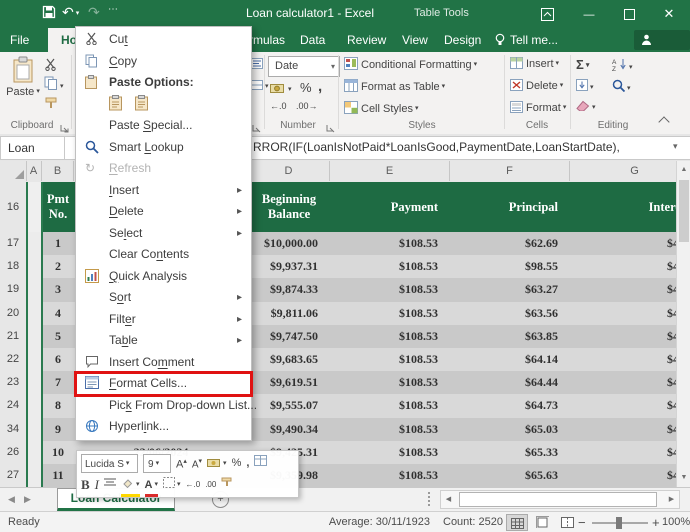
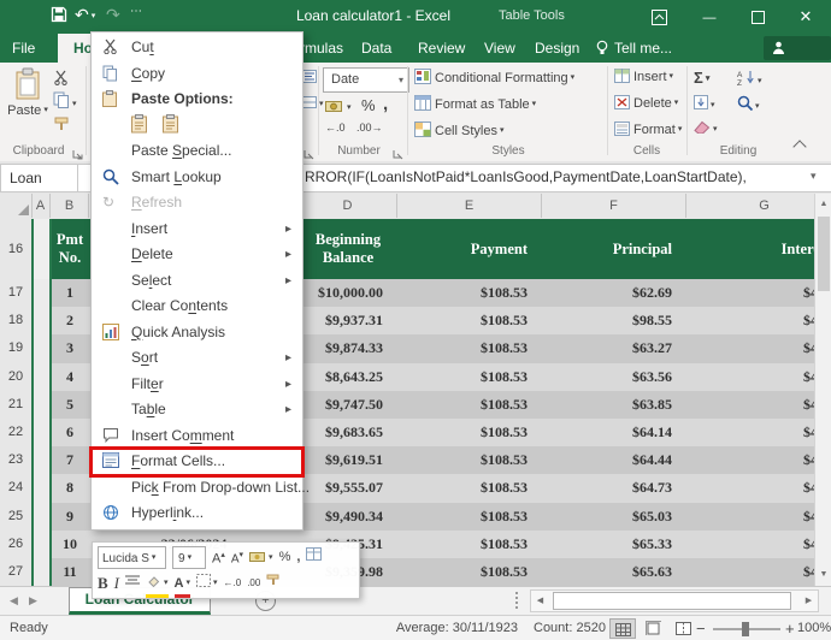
  ↶
  ↷
  ⋯
  Loan calculator1 - Excel
  Table Tools
  File
  Data
  Review
  View
  Design
  Tell me...
  Paste
  Clipboard
  Date
  %
  ,
  ←.0
  .00→
  Number
  Conditional Formatting
  Format as Table
  Cell Styles
  Styles
  Insert
  Delete
  Format
  Cells
  Σ
  Editing
  Loan
  RROR(IF(LoanIsNotPaid*LoanIsGood,PaymentDate,LoanStartDate),
  A
  B
  D
  E
  F
  G
  16
  17
  18
  19
  20
  21
  22
  23
  24
- 34
+ 25
  26
  27
  Pmt No.
  Beginning Balance
  Payment
  Principal
  1
  $10,000.00
  $108.53
  $62.69
  2
  $9,937.31
  $108.53
  $98.55
  3
  $9,874.33
  $108.53
  $63.27
  4
- $9,811.06
+ $8,643.25
  $108.53
  $63.56
  5
  $9,747.50
  $108.53
  $63.85
  6
  $9,683.65
  $108.53
  $64.14
  7
  $9,619.51
  $108.53
  $64.44
  8
  $9,555.07
  $108.53
  $64.73
  9
  $9,490.34
  $108.53
  $65.03
  10
  $108.53
  $65.33
  11
  $108.53
  $65.63
  Cut
  Copy
  Paste Options:
  Paste Special...
  Smart Lookup
  ↻
  Refresh
  Insert
  Delete
  Select
  Clear Contents
  Quick Analysis
  Sort
  Filter
  Table
  Insert Comment
  Format Cells...
  Pick From Drop-down List...
  Hyperlink...
  Lucida S
  9
  %
  ,
  B
  I
  A
  ←.0
  .00
  ◀
  ▶
  Loan Calculator
  +
  Ready
  Average: 30/11/1923
  Count: 2520
  −
  +
  100%
